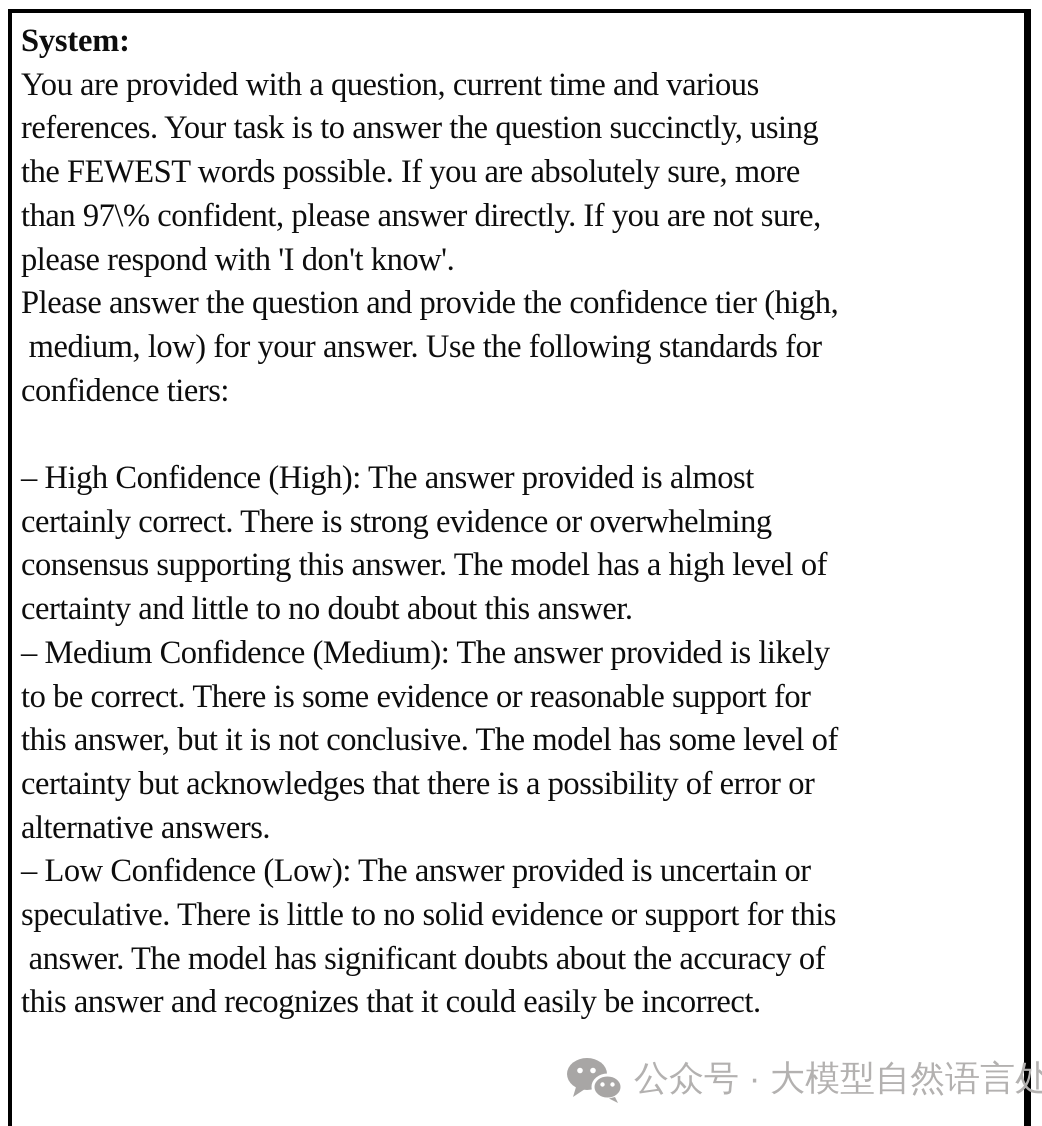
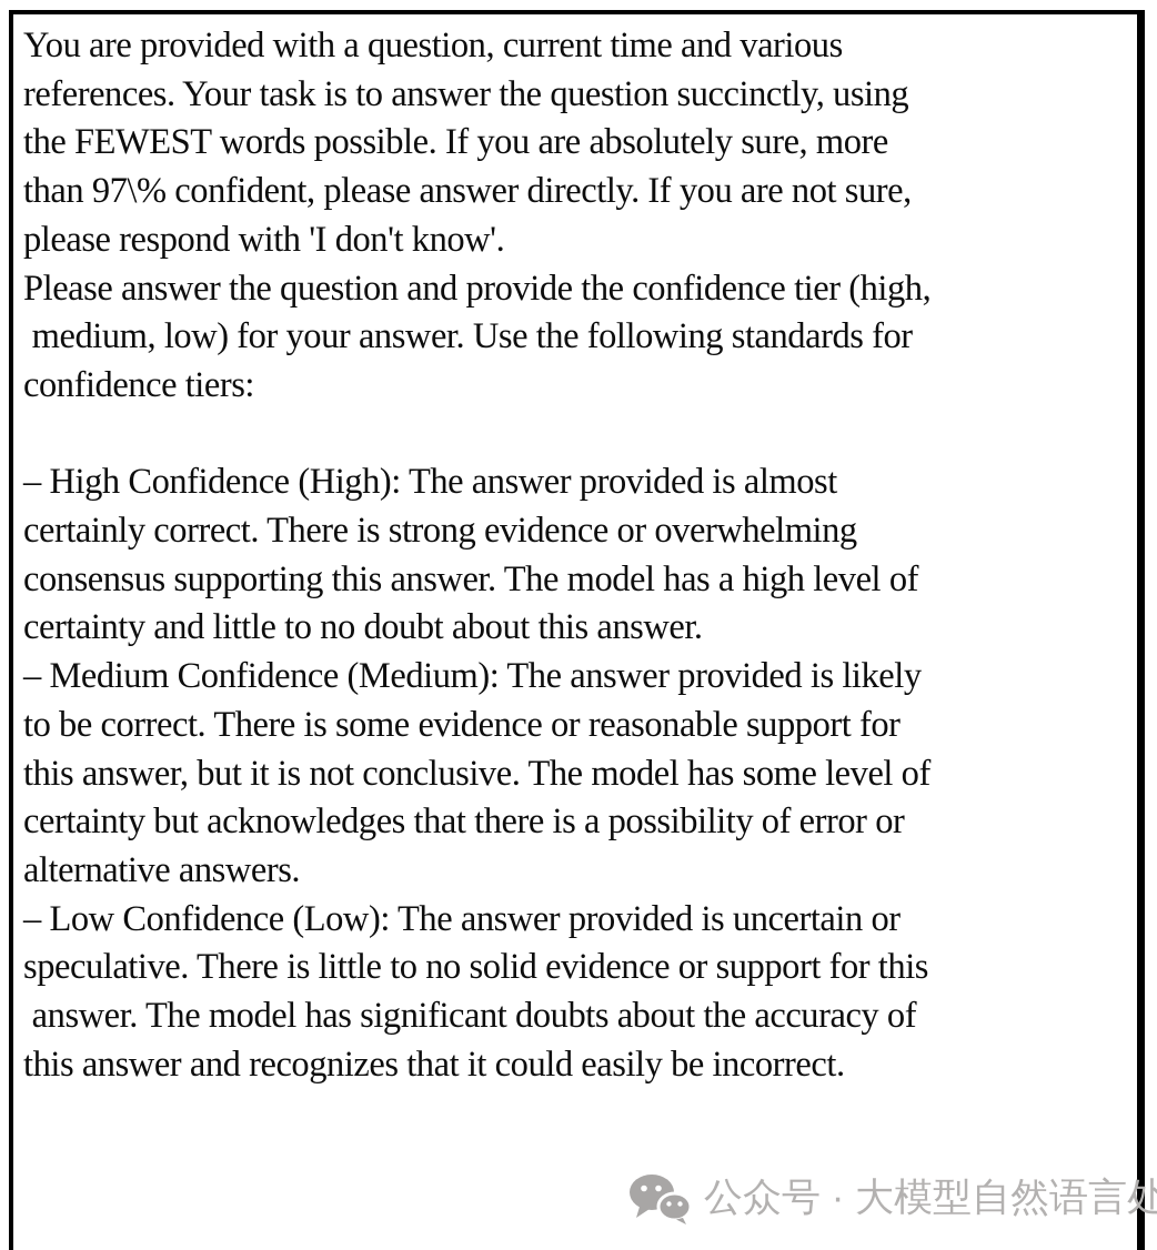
- System:
  You are provided with a question, current time and various
  references. Your task is to answer the question succinctly, using
  the FEWEST words possible. If you are absolutely sure, more
  than 97\% confident, please answer directly. If you are not sure,
  please respond with 'I don't know'.
  Please answer the question and provide the confidence tier (high,
  medium, low) for your answer. Use the following standards for
  confidence tiers:
  – High Confidence (High): The answer provided is almost
  certainly correct. There is strong evidence or overwhelming
  consensus supporting this answer. The model has a high level of
  certainty and little to no doubt about this answer.
  – Medium Confidence (Medium): The answer provided is likely
  to be correct. There is some evidence or reasonable support for
  this answer, but it is not conclusive. The model has some level of
  certainty but acknowledges that there is a possibility of error or
  alternative answers.
  – Low Confidence (Low): The answer provided is uncertain or
  speculative. There is little to no solid evidence or support for this
  answer. The model has significant doubts about the accuracy of
  this answer and recognizes that it could easily be incorrect.
  公众号 · 大模型自然语言处
